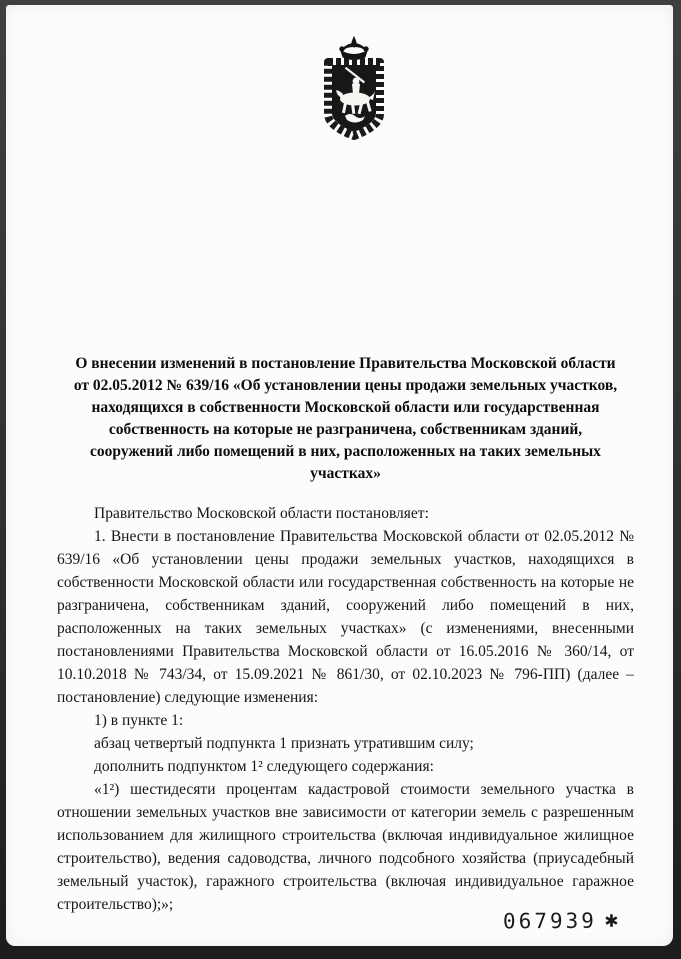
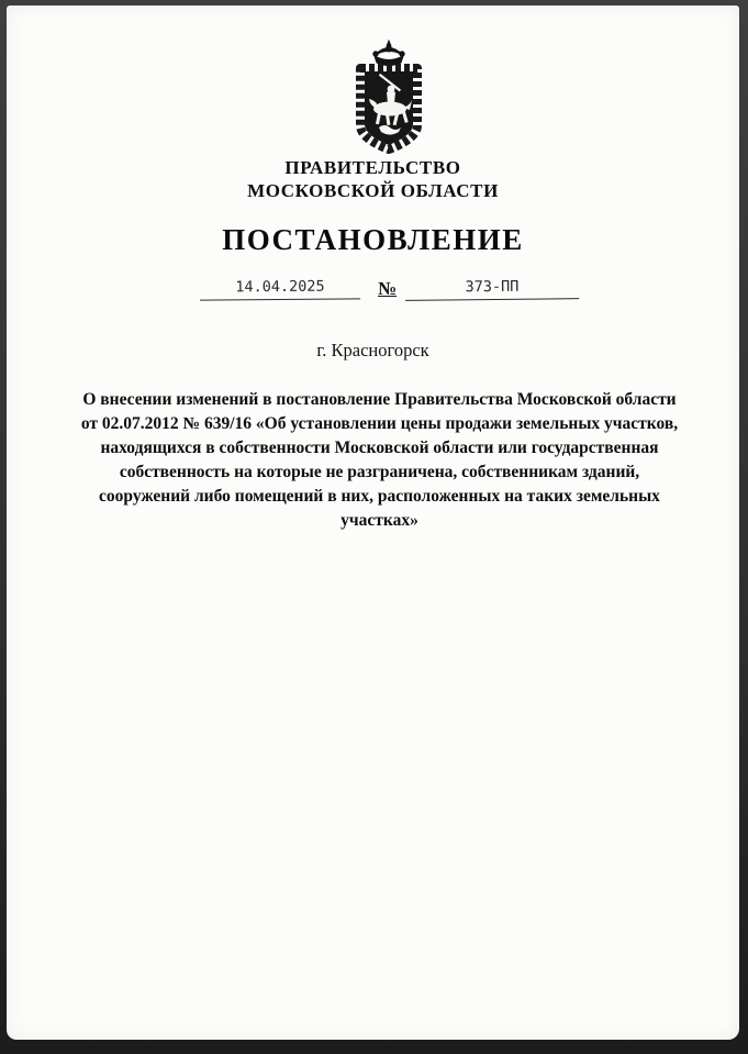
+ ПРАВИТЕЛЬСТВО
+ МОСКОВСКОЙ ОБЛАСТИ
+ ПОСТАНОВЛЕНИЕ
+ 14.04.2025
+ №
+ 373-ПП
+ г. Красногорск
- О внесении изменений в постановление Правительства Московской области от 02.05.2012 № 639/16 «Об установлении цены продажи земельных участков, находящихся в собственности Московской области или государственная собственность на которые не разграничена, собственникам зданий, сооружений либо помещений в них, расположенных на таких земельных участках»
+ О внесении изменений в постановление Правительства Московской области от 02.07.2012 № 639/16 «Об установлении цены продажи земельных участков, находящихся в собственности Московской области или государственная собственность на которые не разграничена, собственникам зданий, сооружений либо помещений в них, расположенных на таких земельных участках»
- Правительство Московской области постановляет:
- 1. Внести в постановление Правительства Московской области от 02.05.2012 № 639/16 «Об установлении цены продажи земельных участков, находящихся в собственности Московской области или государственная собственность на которые не разграничена, собственникам зданий, сооружений либо помещений в них, расположенных на таких земельных участках» (с изменениями, внесенными постановлениями Правительства Московской области от 16.05.2016 № 360/14, от 10.10.2018 № 743/34, от 15.09.2021 № 861/30, от 02.10.2023 № 796-ПП) (далее – постановление) следующие изменения:
- 1) в пункте 1:
- абзац четвертый подпункта 1 признать утратившим силу;
- дополнить подпунктом 1² следующего содержания:
- «1²) шестидесяти процентам кадастровой стоимости земельного участка в отношении земельных участков вне зависимости от категории земель с разрешенным использованием для жилищного строительства (включая индивидуальное жилищное строительство), ведения садоводства, личного подсобного хозяйства (приусадебный земельный участок), гаражного строительства (включая индивидуальное гаражное строительство);»;
- 067939
- ✱
